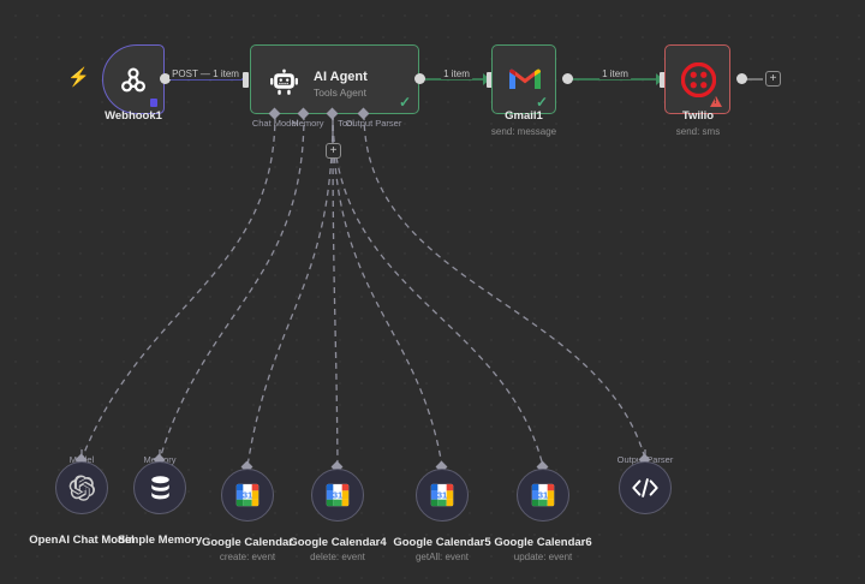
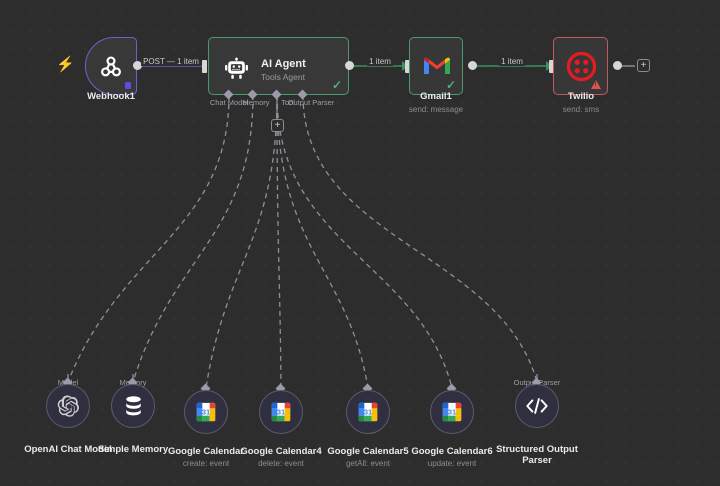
  ⚡
  Webhook1
  POST — 1 item
  AI Agent
  Tools Agent
  ✓
  1 item
  Chat Model
  Memory
  Tool
  Output Parser
  +
  ✓
  Gmail1
  send: message
  1 item
  Twilio
  send: sms
  +
  OpenAI Chat Model
  Simple Memory
  31
  Google Calendar
  create: event
  31
  Google Calendar4
  delete: event
  31
  Google Calendar5
  getAll: event
  31
  Google Calendar6
  update: event
  Outparser
+ Structured Output Parser
